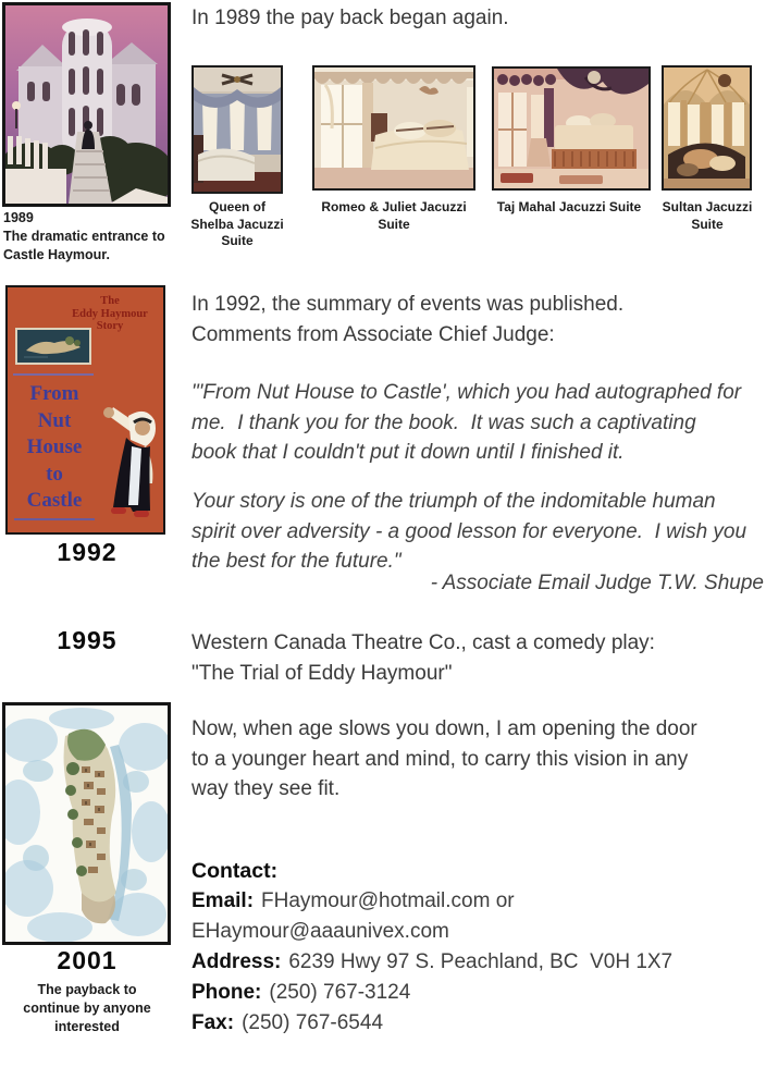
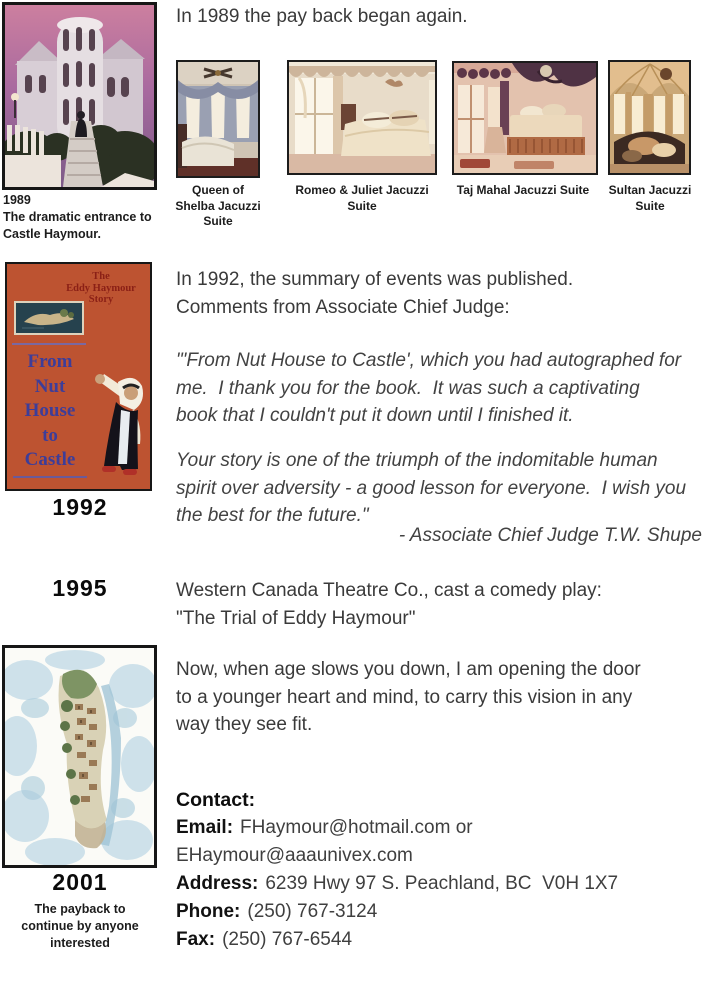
  1989
  The dramatic entrance to
  Castle Haymour.
  In 1989 the pay back began again.
  Queen of
  Shelba Jacuzzi
  Suite
  Romeo & Juliet Jacuzzi
  Suite
  Taj Mahal Jacuzzi Suite
  Sultan Jacuzzi
  Suite
  The
  Eddy Haymour
  Story
  From
  Nut
  House
  to
  Castle
  1992
  In 1992, the summary of events was published.
  Comments from Associate Chief Judge:
  "'From Nut House to Castle', which you had autographed for
  me. I thank you for the book. It was such a captivating
  book that I couldn't put it down until I finished it.
  Your story is one of the triumph of the indomitable human
  spirit over adversity - a good lesson for everyone. I wish you
  the best for the future."
- - Associate Email Judge T.W. Shupe
+ - Associate Chief Judge T.W. Shupe
  1995
  Western Canada Theatre Co., cast a comedy play:
  "The Trial of Eddy Haymour"
  2001
  The payback to
  continue by anyone
  interested
  Now, when age slows you down, I am opening the door
  to a younger heart and mind, to carry this vision in any
  way they see fit.
  Contact:
  Email: FHaymour@hotmail.com or
  EHaymour@aaaunivex.com
  Address: 6239 Hwy 97 S. Peachland, BC V0H 1X7
  Phone: (250) 767-3124
  Fax: (250) 767-6544
